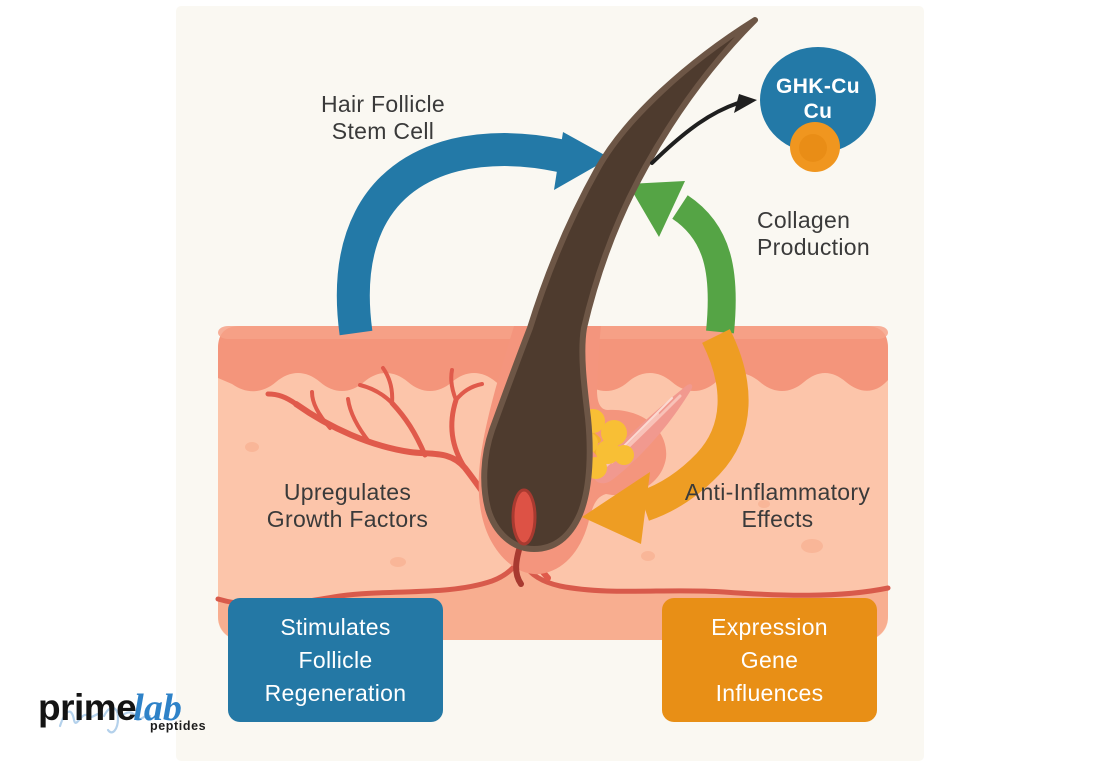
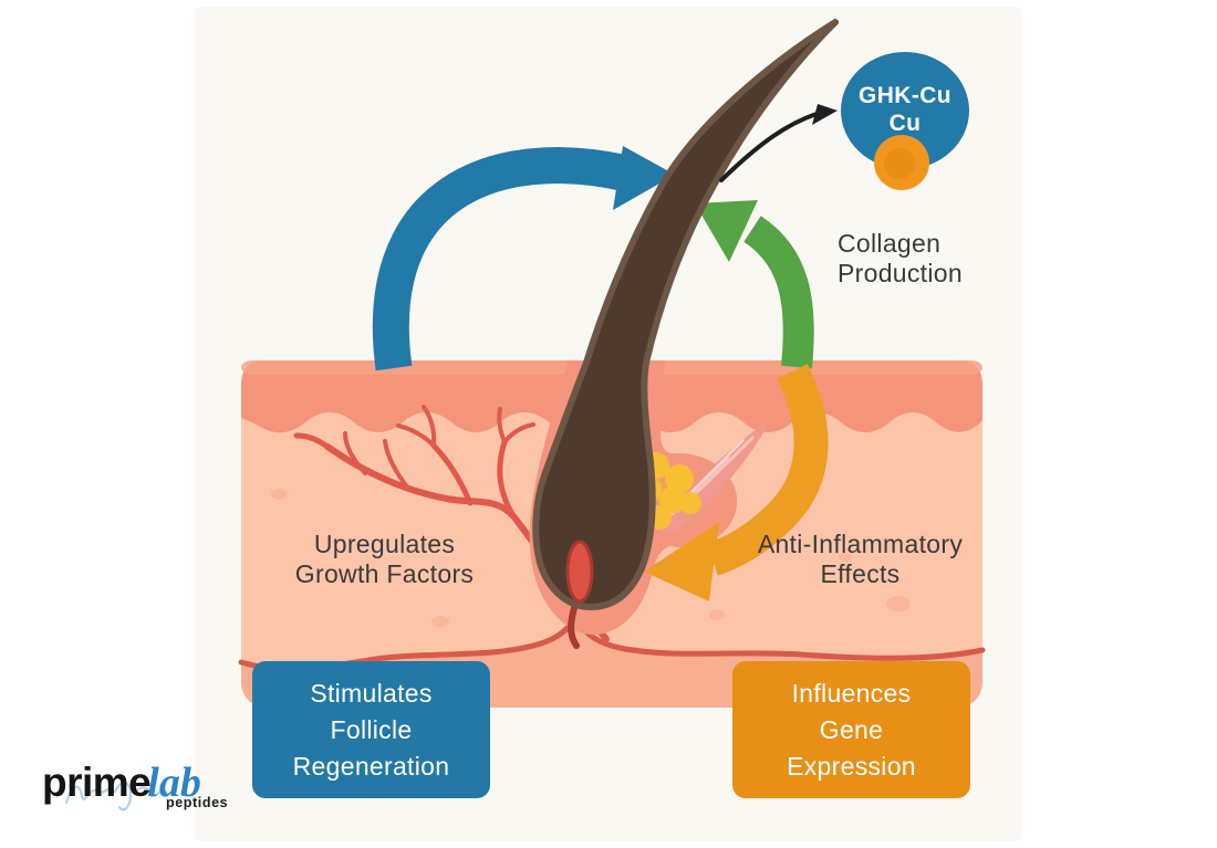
- Hair Follicle
- Stem Cell
  Collagen
  Production
  Upregulates
  Growth Factors
  Anti-Inflammatory
  Effects
  GHK-Cu
  Cu
  Stimulates
  Follicle
  Regeneration
- Expression
+ Influences
  Gene
- Influences
+ Expression
  prime
  lab
  peptides
